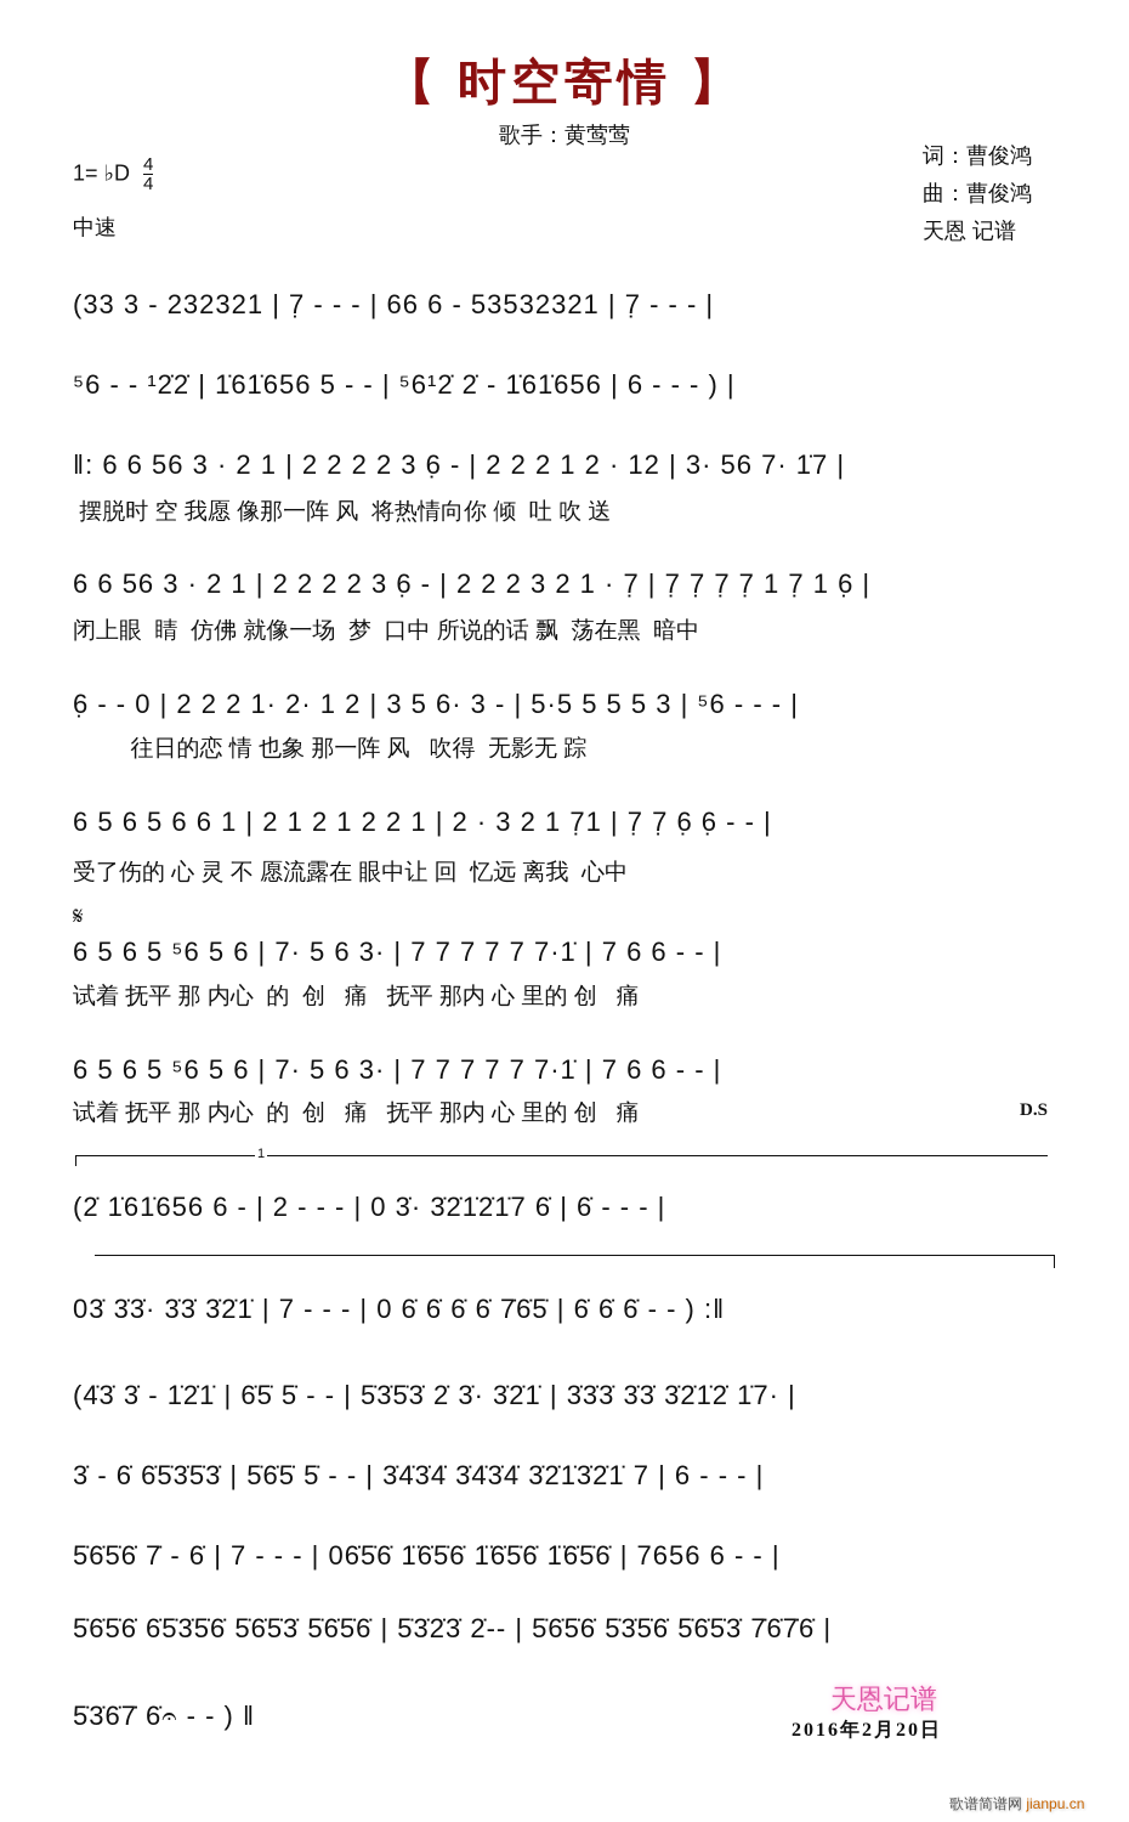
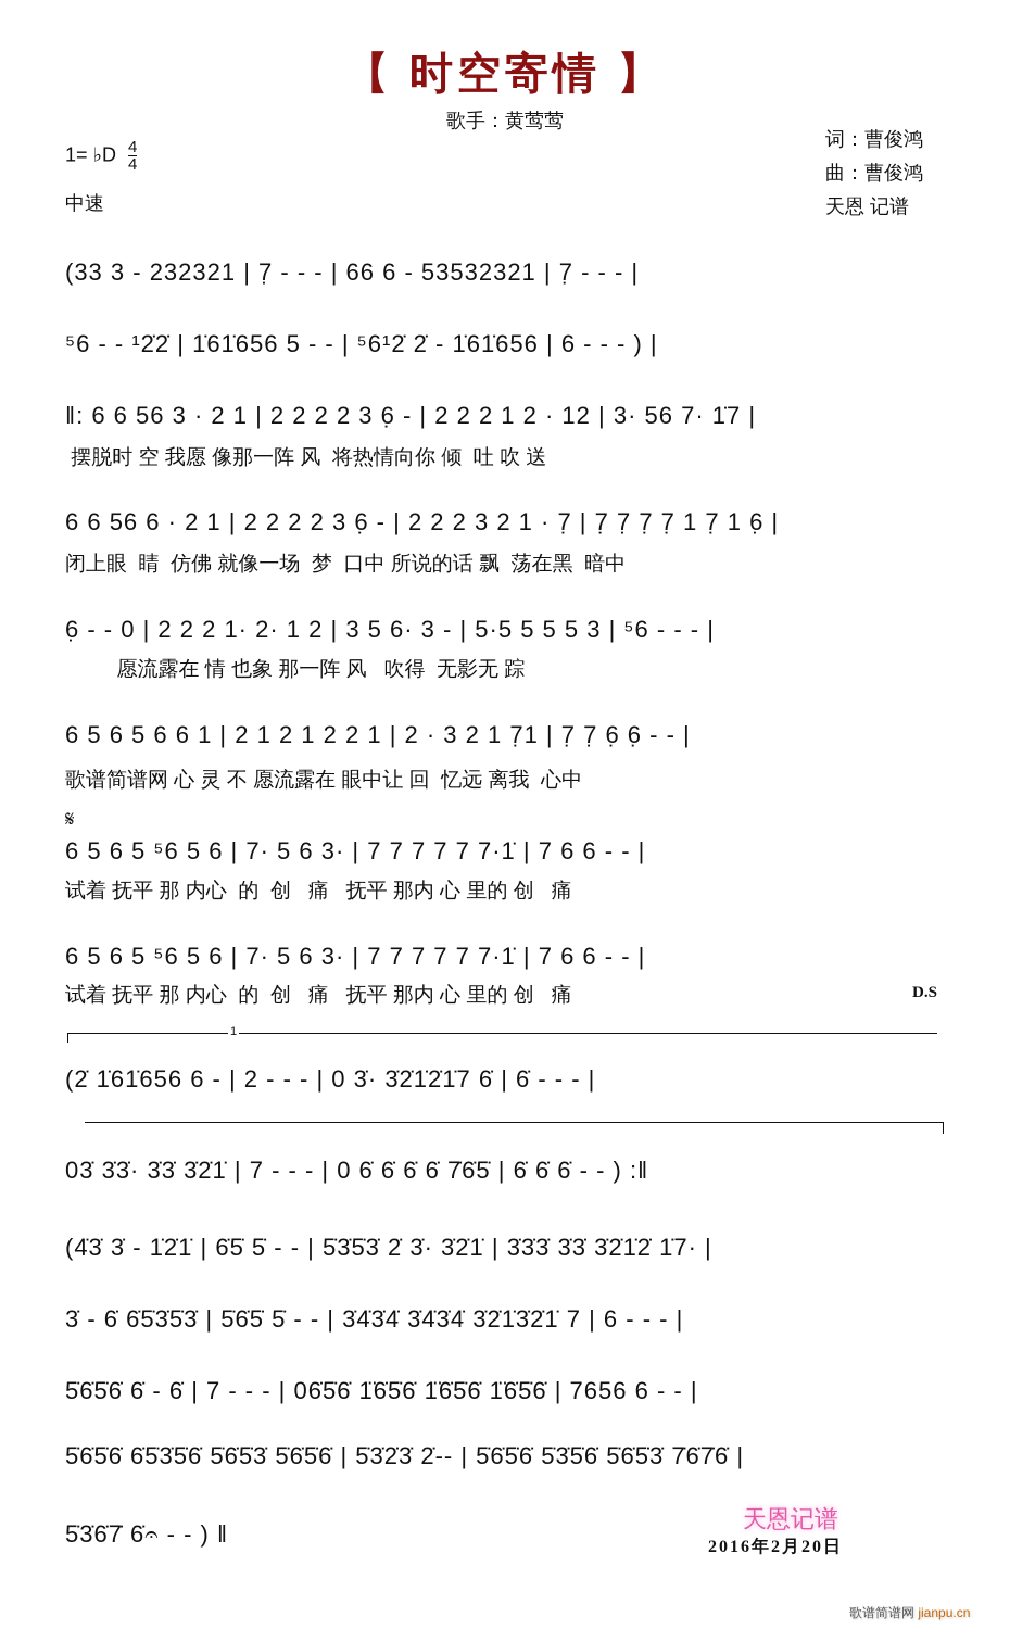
  【 时空寄情 】
  歌手：黄莺莺
  1= ♭D
  4
  4
  中速
  词：曹俊鸿
  曲：曹俊鸿
  天恩 记谱
  (33 3 - 232321 | 7̣ - - - | 66 6 - 53532321 | 7̣ - - - |
  ⁵6 - - ¹2̇2̇ | 1̇61̇656 5 - - | ⁵6¹2̇ 2̇ - 1̇61̇656 | 6 - - - ) |
  ‖: 6 6 56 3 · 2 1 | 2 2 2 2 3 6̣ - | 2 2 2 1 2 · 12 | 3· 56 7· 1̇7 |
  摆脱时 空 我愿 像那一阵 风 将热情向你 倾 吐 吹 送
- 6 6 56 3 · 2 1 | 2 2 2 2 3 6̣ - | 2 2 2 3 2 1 · 7̣ | 7̣ 7̣ 7̣ 7̣ 1 7̣ 1 6̣ |
+ 6 6 56 6 · 2 1 | 2 2 2 2 3 6̣ - | 2 2 2 3 2 1 · 7̣ | 7̣ 7̣ 7̣ 7̣ 1 7̣ 1 6̣ |
  闭上眼 睛 仿佛 就像一场 梦 口中 所说的话 飘 荡在黑 暗中
  6̣ - - 0 | 2 2 2 1· 2· 1 2 | 3 5 6· 3 - | 5·5 5 5 5 3 | ⁵6 - - - |
- 往日的恋 情 也象 那一阵 风 吹得 无影无 踪
+ 愿流露在 情 也象 那一阵 风 吹得 无影无 踪
  6 5 6 5 6 6 1 | 2 1 2 1 2 2 1 | 2 · 3 2 1 7̣1 | 7̣ 7̣ 6̣ 6̣ - - |
- 受了伤的 心 灵 不 愿流露在 眼中让 回 忆远 离我 心中
+ 歌谱简谱网 心 灵 不 愿流露在 眼中让 回 忆远 离我 心中
  𝄋
  6 5 6 5 ⁵6 5 6 | 7· 5 6 3· | 7 7 7 7 7 7·1̇ | 7 6 6 - - |
  试着 抚平 那 内心 的 创 痛 抚平 那内 心 里的 创 痛
  6 5 6 5 ⁵6 5 6 | 7· 5 6 3· | 7 7 7 7 7 7·1̇ | 7 6 6 - - |
  试着 抚平 那 内心 的 创 痛 抚平 那内 心 里的 创 痛
  D.S
  1
  (2̇ 1̇61̇656 6 - | 2 - - - | 0 3̇· 3̇2̇1̇2̇1̇7 6̇ | 6̇ - - - |
  03̇ 3̇3̇· 3̇3̇ 3̇2̇1̇ | 7 - - - | 0 6̇ 6̇ 6̇ 6̇ 7̇6̇5̇ | 6̇ 6̇ 6̇ - - ) :‖
  (4̇3̇ 3̇ - 1̇2̇1̇ | 6̇5̇ 5̇ - - | 5̇3̇5̇3̇ 2̇ 3̇· 3̇2̇1̇ | 3̇3̇3̇ 3̇3̇ 3̇2̇1̇2̇ 1̇7· |
  3̇ - 6̇ 6̇5̇3̇5̇3̇ | 5̇6̇5̇ 5̇ - - | 3̇4̇3̇4̇ 3̇4̇3̇4̇ 3̇2̇1̇3̇2̇1̇ 7 | 6 - - - |
- 5̇6̇5̇6̇ 7̇ - 6̇ | 7 - - - | 06̇5̇6̇ 1̈6̇5̇6̇ 1̈6̇5̇6̇ 1̈6̇5̇6̇ | 7656 6 - - |
+ 5̇6̇5̇6̇ 6̇ - 6̇ | 7 - - - | 06̇5̇6̇ 1̈6̇5̇6̇ 1̈6̇5̇6̇ 1̈6̇5̇6̇ | 7656 6 - - |
  5̇6̇5̇6̇ 6̇5̇3̇5̇6̇ 5̇6̇5̇3̇ 5̇6̇5̇6̇ | 5̇3̇2̇3̇ 2̇-- | 5̇6̇5̇6̇ 5̇3̇5̇6̇ 5̇6̇5̇3̇ 7̇6̇7̇6̇ |
  5̇3̇6̇7̇ 6̇𝄐 - - ) ‖
  天恩记谱
  2016年2月20日
  歌谱简谱网 jianpu.cn
